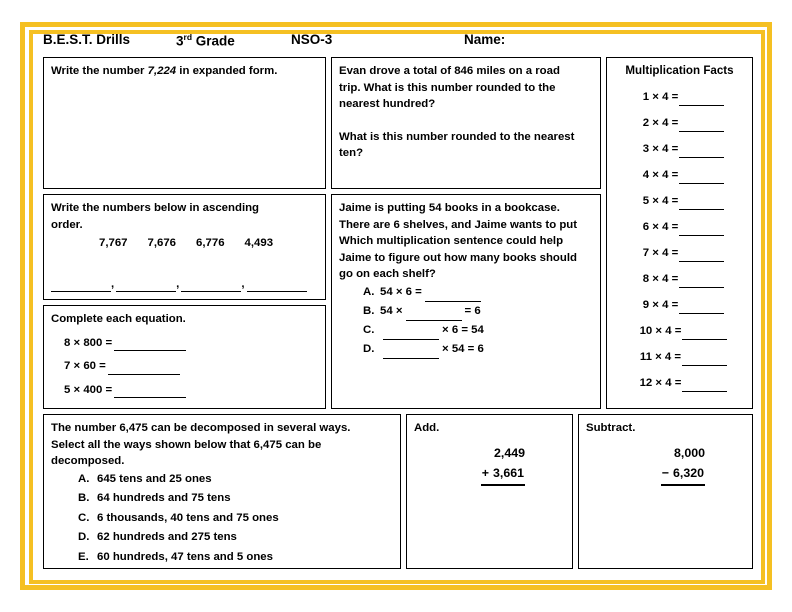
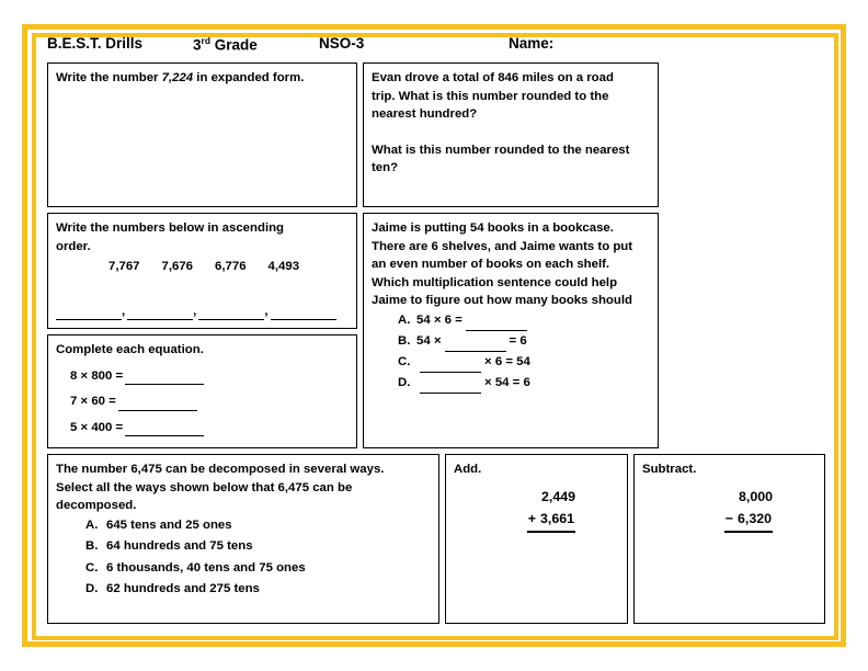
  B.E.S.T. Drills
  3rd Grade
  NSO-3
  Name:
  Write the number 7,224 in expanded form.
  Write the numbers below in ascending
  order.
  7,767 7,676 6,776 4,493
  , , ,
  Complete each equation.
  8 × 800 =
  7 × 60 =
  5 × 400 =
  Evan drove a total of 846 miles on a road
  trip. What is this number rounded to the
  nearest hundred?
  What is this number rounded to the nearest
  ten?
  Jaime is putting 54 books in a bookcase.
  There are 6 shelves, and Jaime wants to put
+ an even number of books on each shelf.
  Which multiplication sentence could help
  Jaime to figure out how many books should
- go on each shelf?
  A. 54 × 6 =
  B. 54 × = 6
  C. × 6 = 54
  D. × 54 = 6
- Multiplication Facts
- 1 × 4 =
- 2 × 4 =
- 3 × 4 =
- 4 × 4 =
- 5 × 4 =
- 6 × 4 =
- 7 × 4 =
- 8 × 4 =
- 9 × 4 =
- 10 × 4 =
- 11 × 4 =
- 12 × 4 =
  The number 6,475 can be decomposed in several ways.
  Select all the ways shown below that 6,475 can be
  decomposed.
  A. 645 tens and 25 ones
  B. 64 hundreds and 75 tens
  C. 6 thousands, 40 tens and 75 ones
  D. 62 hundreds and 275 tens
- E. 60 hundreds, 47 tens and 5 ones
  Add.
  2,449
  + 3,661
  Subtract.
  8,000
  − 6,320
